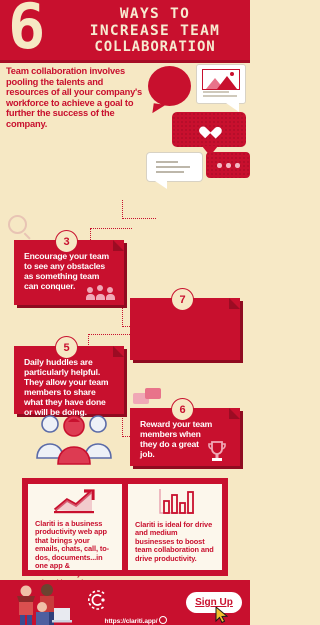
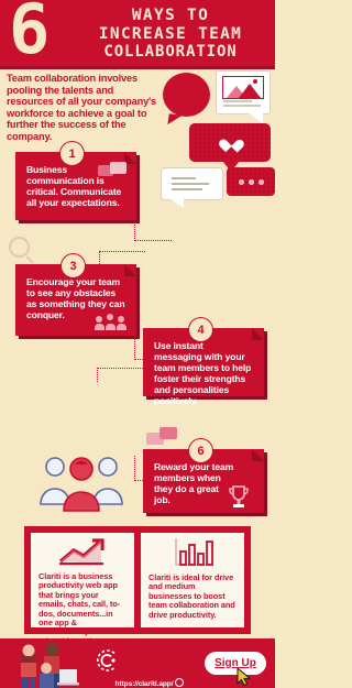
  6
  WAYS TO
  INCREASE TEAM
  COLLABORATION
  Team collaboration involves pooling the talents and resources of all your company's workforce to achieve a goal to further the success of the company.
+ Business communication is critical. Communicate all your expectations.
+ 1
- Encourage your team to see any obstacles as something team can conquer.
+ Encourage your team to see any obstacles as something they can conquer.
  3
+ Use instant messaging with your team members to help foster their strengths and personalities positively.
- 7
+ 4
- Daily huddles are particularly helpful. They allow your team members to share what they have done or will be doing.
- 5
  Reward your team members when they do a great job.
  6
  Clariti is a business productivity web app that brings your emails, chats, call, to-dos, documents...in one app & automatically links
  Clariti is ideal for drive and medium businesses to boost team collaboration and drive productivity.
  Sign Up
